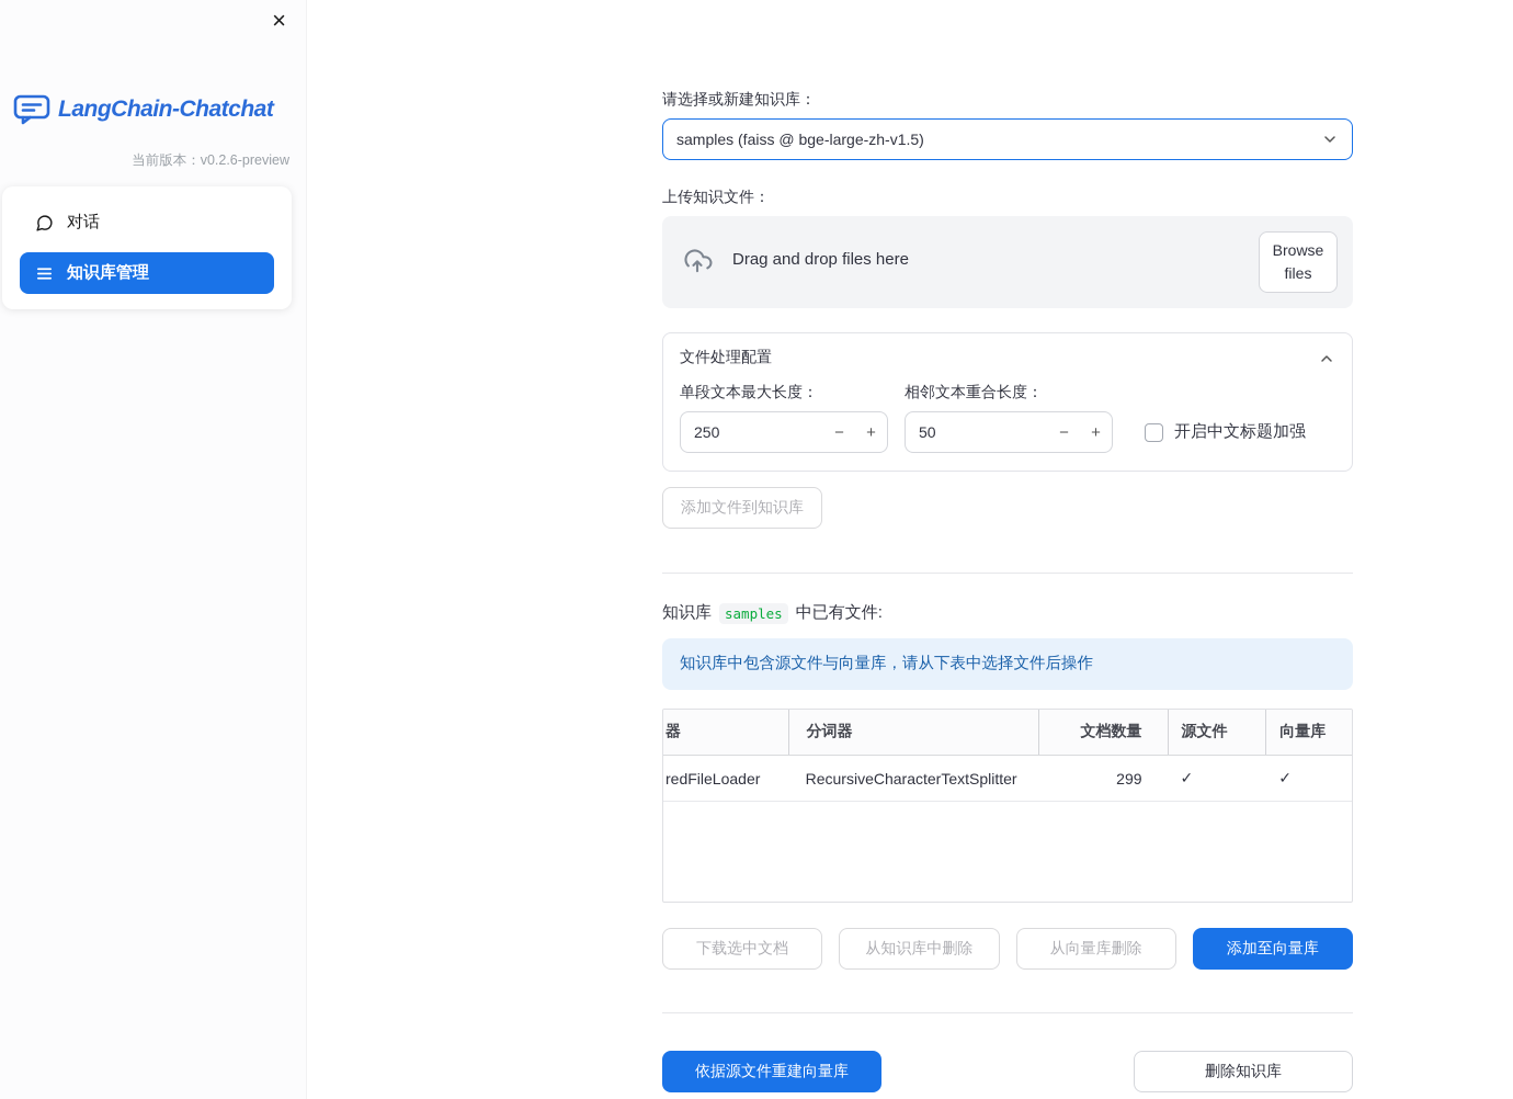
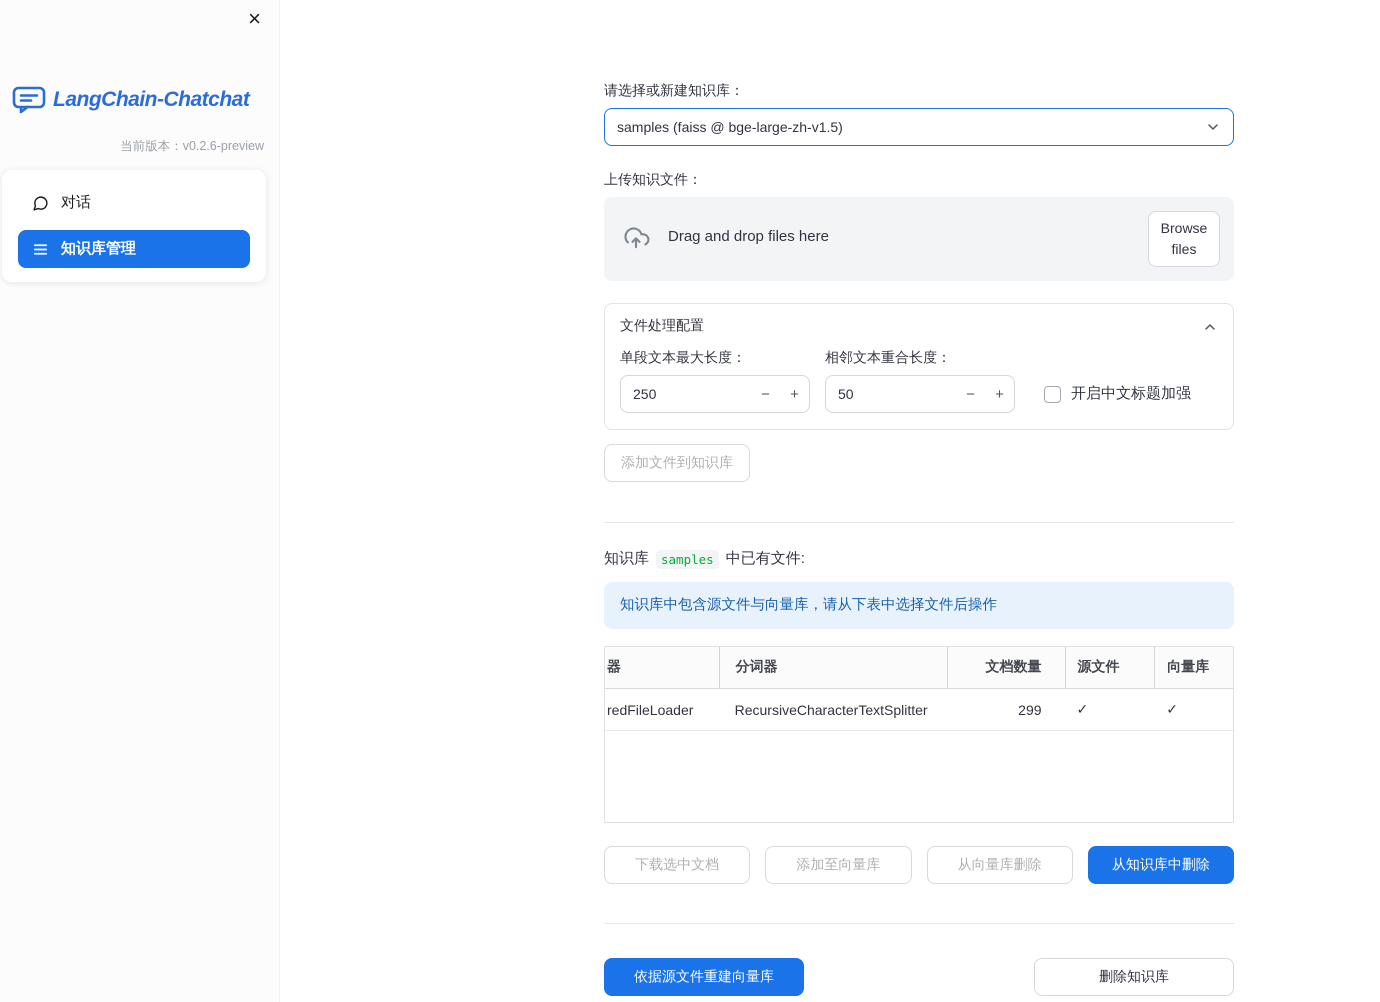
  ×
  LangChain-Chatchat
  当前版本：v0.2.6-preview
  对话
  知识库管理
  请选择或新建知识库：
  samples (faiss @ bge-large-zh-v1.5)
  上传知识文件：
  Drag and drop files here
  Browse files
  文件处理配置
  单段文本最大长度：
  250
  −
  +
  相邻文本重合长度：
  50
  −
  +
  开启中文标题加强
  添加文件到知识库
  知识库
  samples
  中已有文件:
  知识库中包含源文件与向量库，请从下表中选择文件后操作
  器
  分词器
  文档数量
  源文件
  向量库
  redFileLoader
  RecursiveCharacterTextSplitter
  299
  ✓
  ✓
  下载选中文档
- 从知识库中删除
+ 添加至向量库
  从向量库删除
- 添加至向量库
+ 从知识库中删除
  依据源文件重建向量库
  删除知识库
